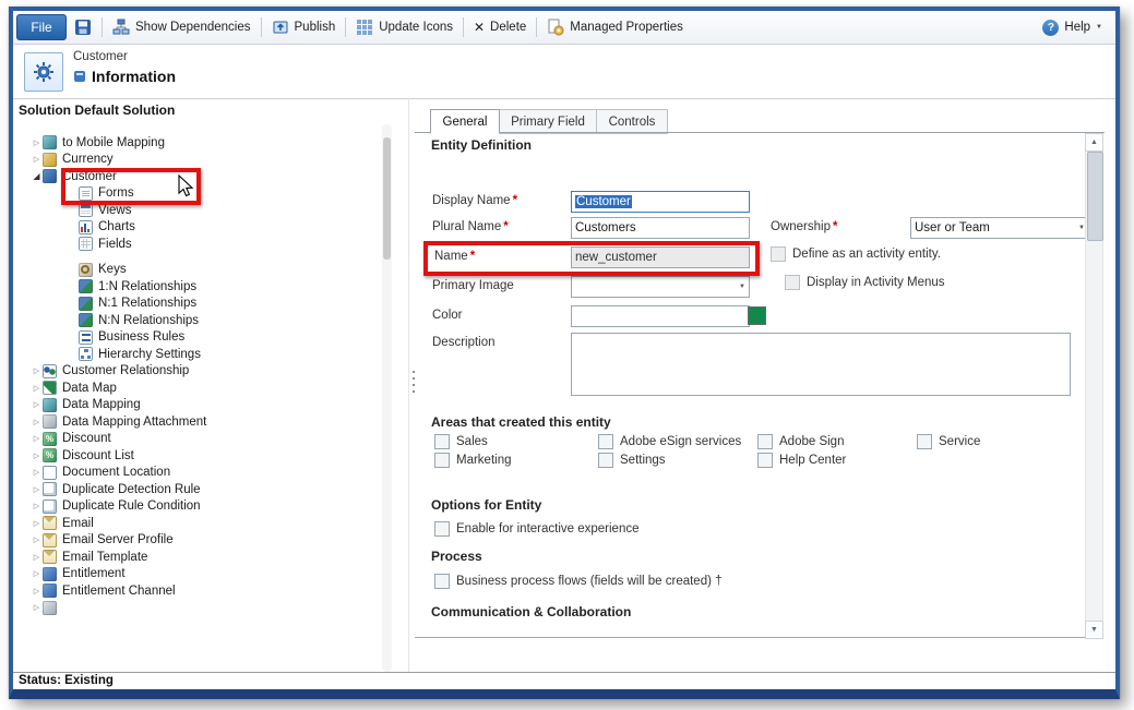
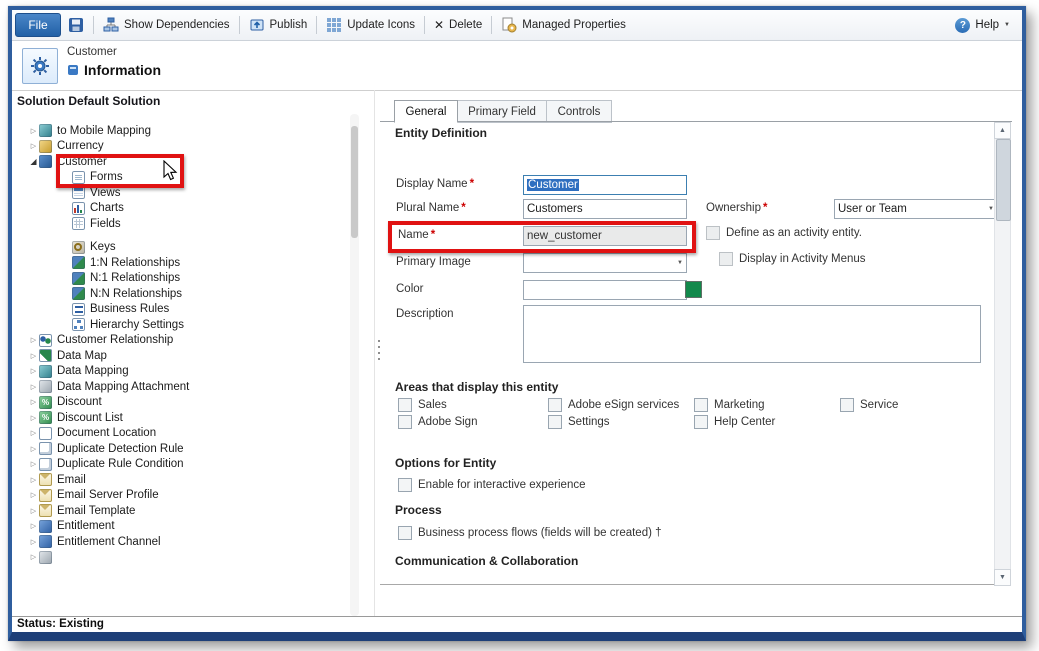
  File
  Show Dependencies
  Publish
  Update Icons
  ✕
  Delete
  Managed Properties
  ?
  Help
  Customer
  Information
  Solution Default Solution
  to Mobile Mapping
  Currency
  ◢
  Customer
  Forms
  Views
  Charts
  Fields
  Keys
  1:N Relationships
  N:1 Relationships
  N:N Relationships
  Business Rules
  Hierarchy Settings
  Customer Relationship
  Data Map
  Data Mapping
  Data Mapping Attachment
  Discount
  Discount List
  Document Location
  Duplicate Detection Rule
  Duplicate Rule Condition
  Email
  Email Server Profile
  Email Template
  Entitlement
  Entitlement Channel
  General
  Primary Field
  Controls
  Entity Definition
  Display Name
  Customer
  Plural Name
  Customers
  Ownership
  User or Team
  Name
  new_customer
  Define as an activity entity.
  Primary Image
  Display in Activity Menus
  Color
  Description
- Areas that created this entity
+ Areas that display this entity
  Sales
- Marketing
+ Adobe Sign
  Adobe eSign services
  Settings
- Adobe Sign
+ Marketing
  Help Center
  Service
  Options for Entity
  Enable for interactive experience
  Process
  Business process flows (fields will be created) †
  Communication & Collaboration
  Status: Existing
